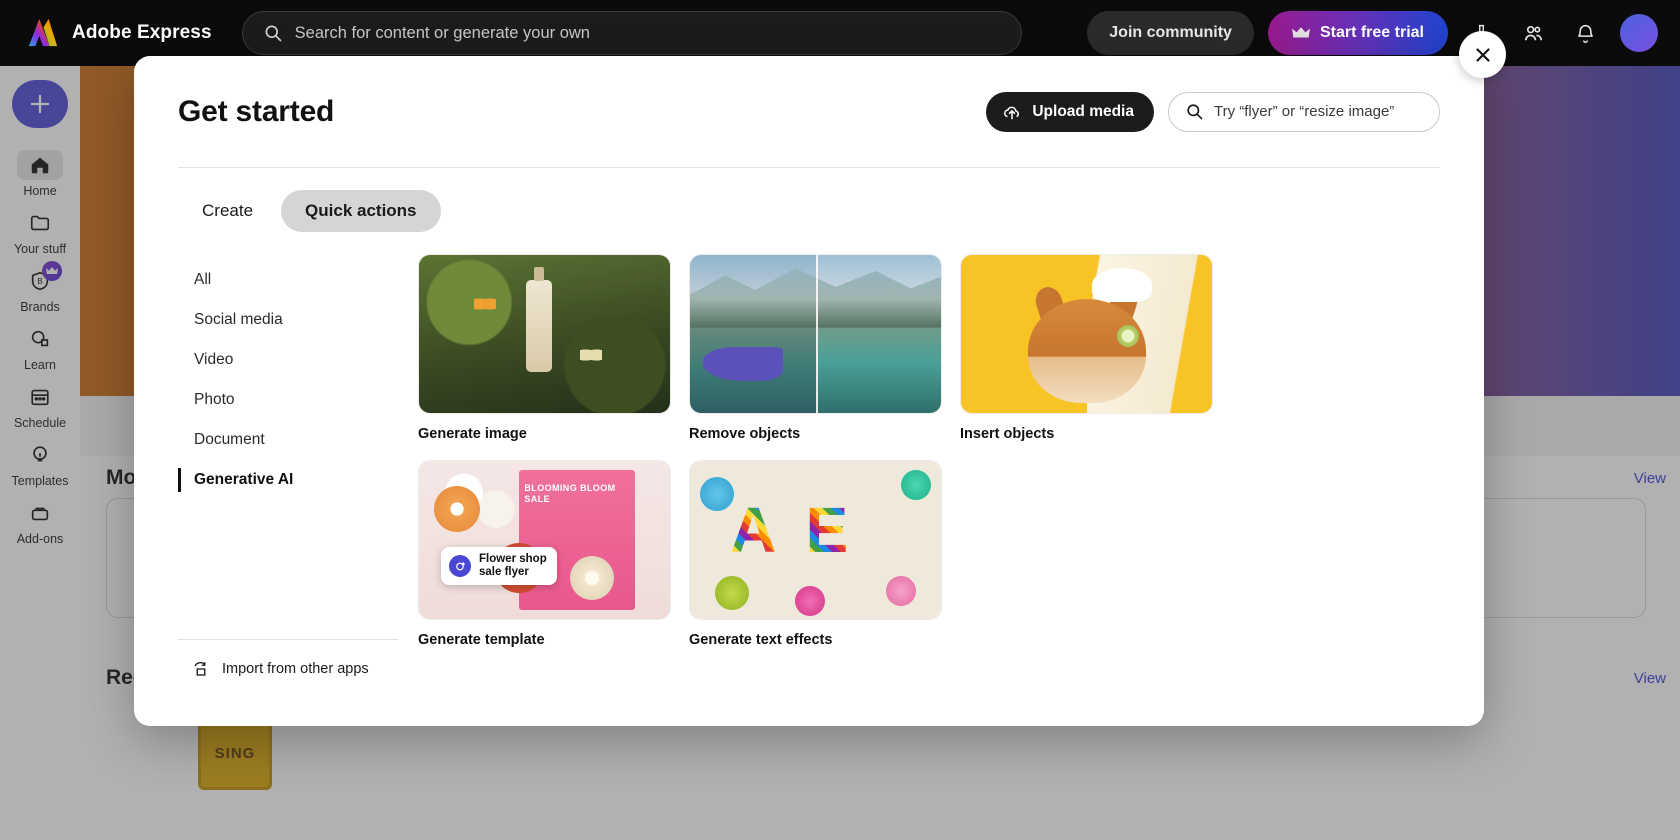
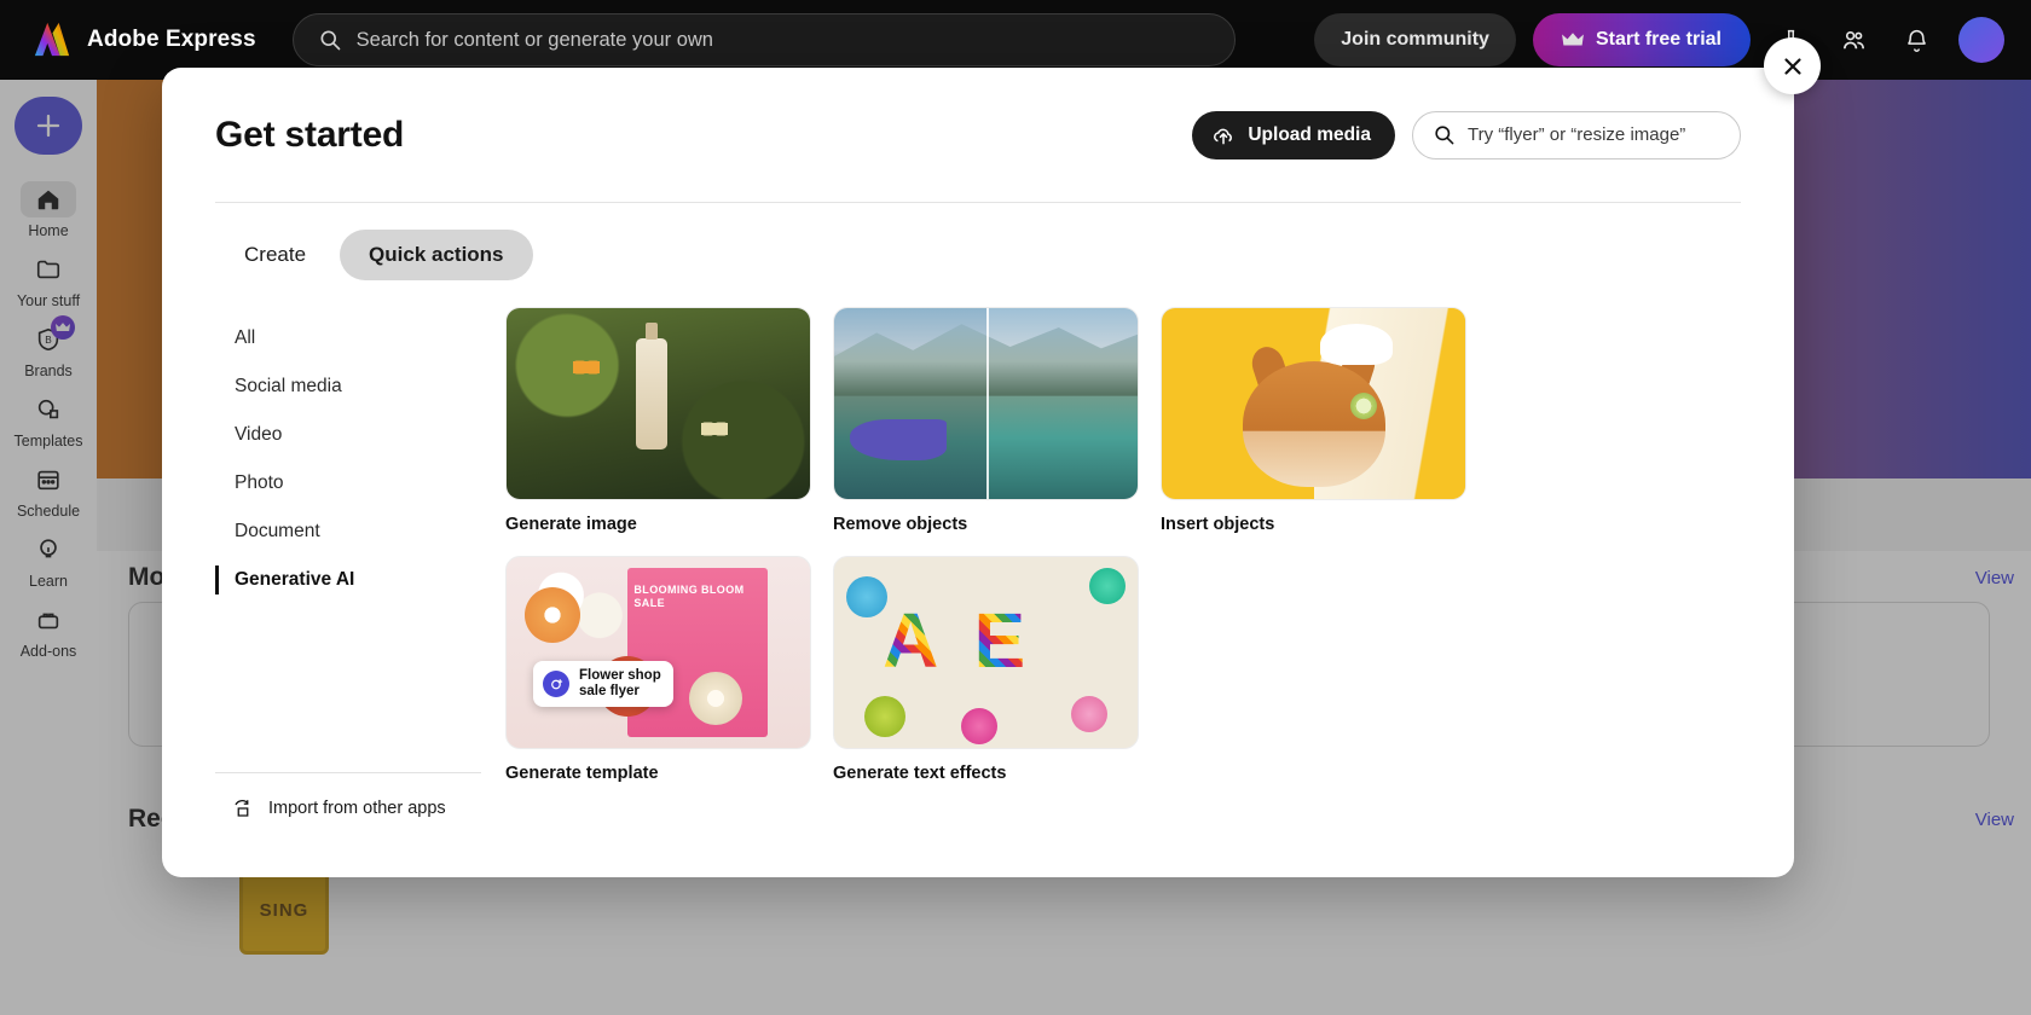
  Mo
  View
  View
  SING
  Home
  Your stuff
  B
  Brands
- Learn
+ Templates
  Schedule
- Templates
+ Learn
  Add-ons
  Adobe Express
  Search for content or generate your own
  Join community
  Start free trial
  Get started
  Upload media
  Try “flyer” or “resize image”
  Create
  Quick actions
  All
  Social media
  Video
  Photo
  Document
  Generative AI
  Import from other apps
  Generate image
  Remove objects
  Insert objects
  BLOOMING BLOOM SALE
  Flower shop
  sale flyer
  Generate template
  A
  E
  Generate text effects
